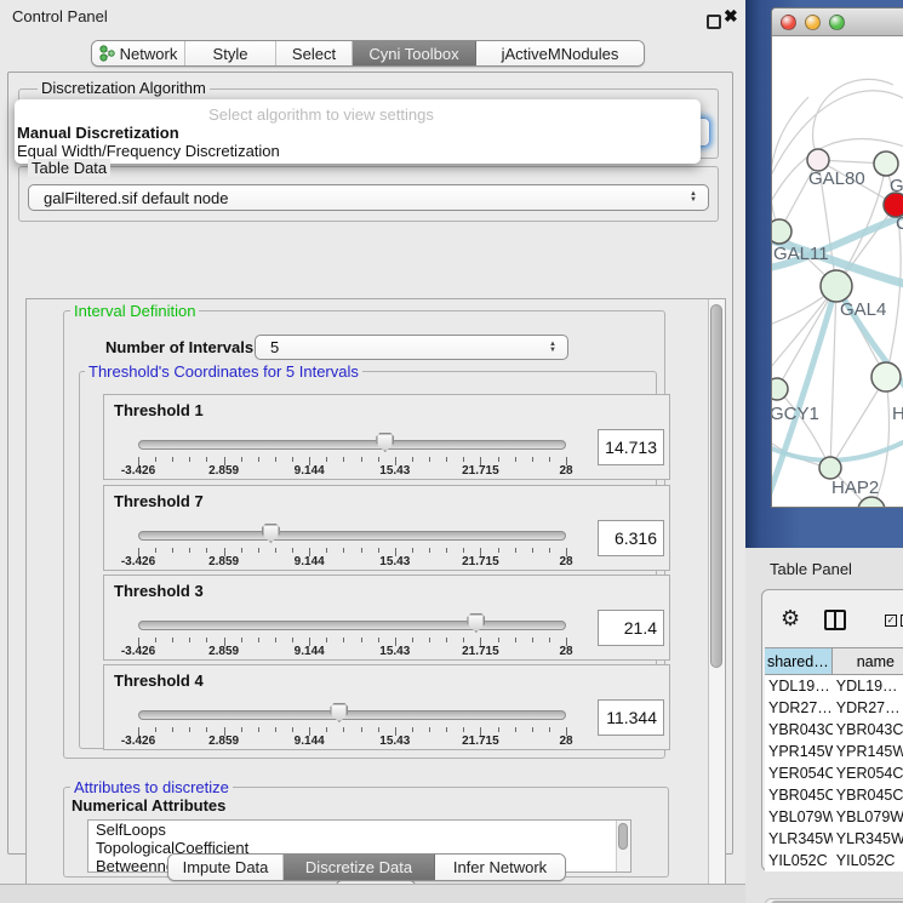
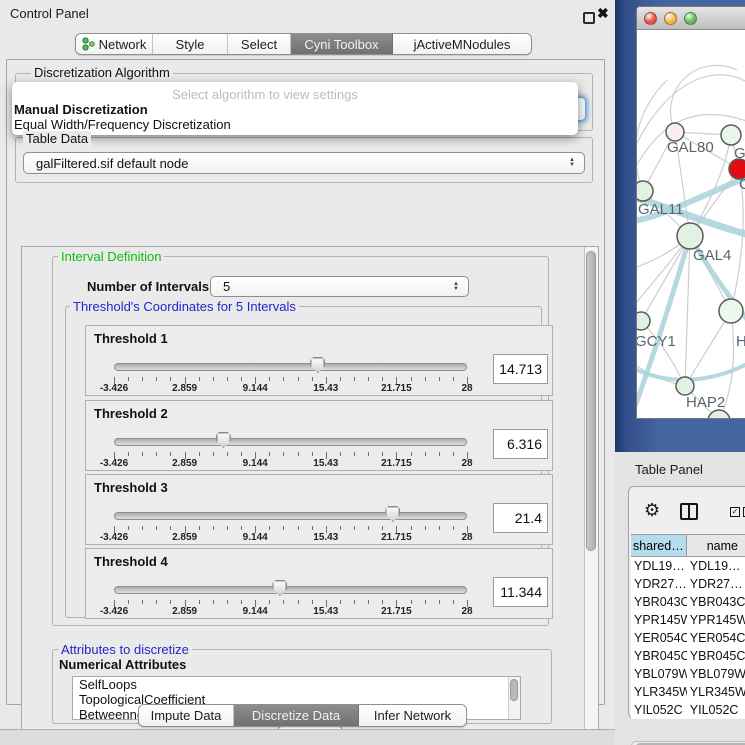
  Control Panel
  ✖
  Network
  Style
  Select
  Cyni Toolbox
  jActiveMNodules
  Discretization Algorithm
  Table Data
  galFiltered.sif default node
  Interval Definition
  Number of Intervals
  5
  Threshold's Coordinates for 5 Intervals
  Threshold 1
  -3.426
  2.859
  9.144
  15.43
  21.715
  28
  14.713
- Threshold 7
+ Threshold 2
  -3.426
  2.859
  9.144
  15.43
  21.715
  28
  6.316
  Threshold 3
  -3.426
  2.859
  9.144
  15.43
  21.715
  28
  21.4
  Threshold 4
  -3.426
  2.859
  9.144
  15.43
  21.715
  28
  11.344
  Attributes to discretize
  Numerical Attributes
  SelfLoops
  TopologicalCoefficient
  Impute Data
  Discretize Data
  Infer Network
  Select algorithm to view settings
  Manual Discretization
  Equal Width/Frequency Discretization
  GAL80
  C
  GAL11
  GAL4
  GCY1
  H
  HAP2
  Table Panel
  ⚙
  ✓
  shared…
  name
  YDL19…
  YDL19…
  YDR27…
  YDR27…
  YBR043C
  YBR043C
  YPR145W
  YPR145W
  YER054C
  YER054C
  YBR045C
  YBR045C
  YBL079W
  YBL079W
  YLR345W
  YLR345W
  YIL052C
  YIL052C
